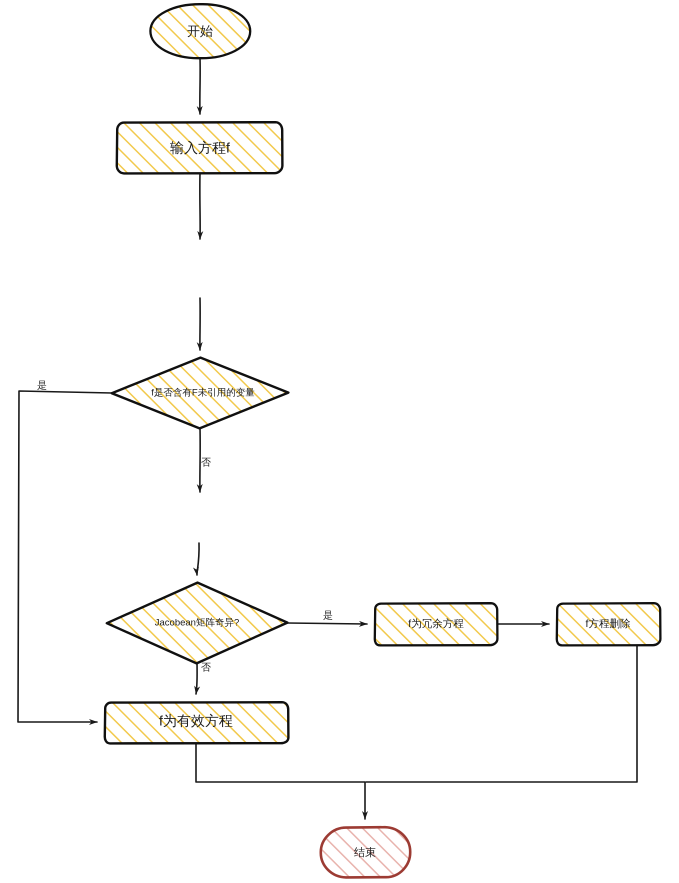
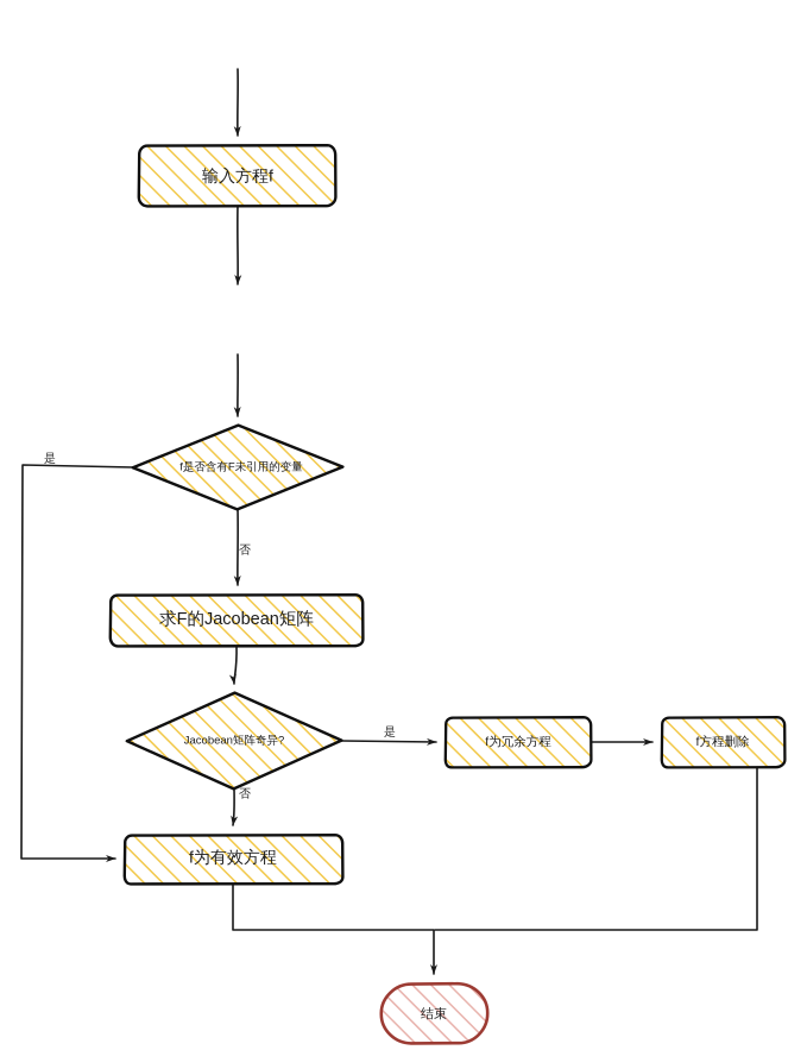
- 开始
  输入方程f
  f是否含有F未引用的变量
+ 求F的Jacobean矩阵
  Jacobean矩阵奇异?
  f为冗余方程
  f方程删除
  f为有效方程
  结束
  是
  否
  是
  否
